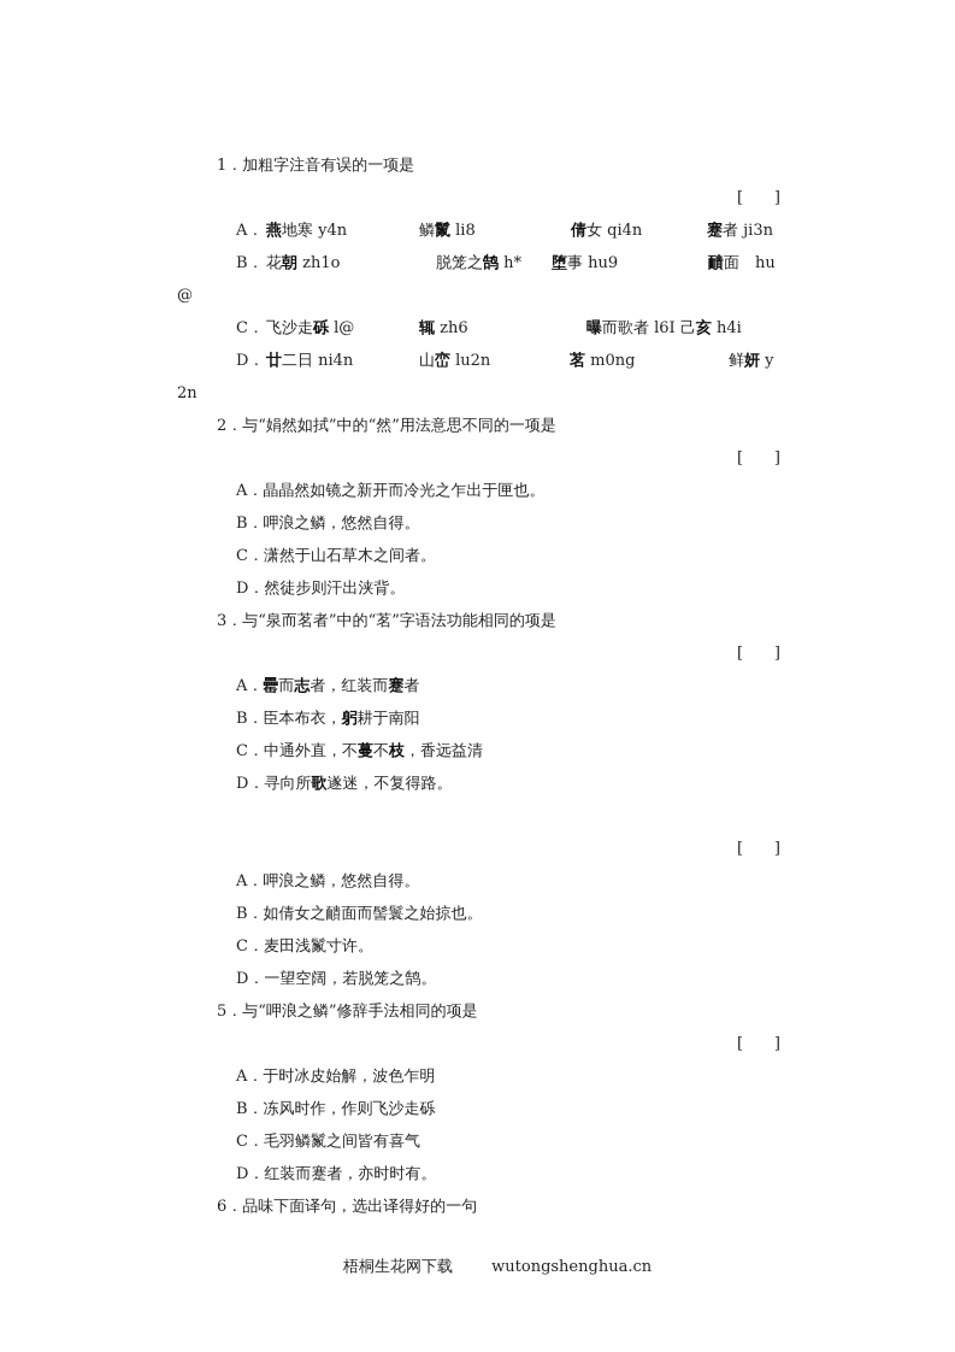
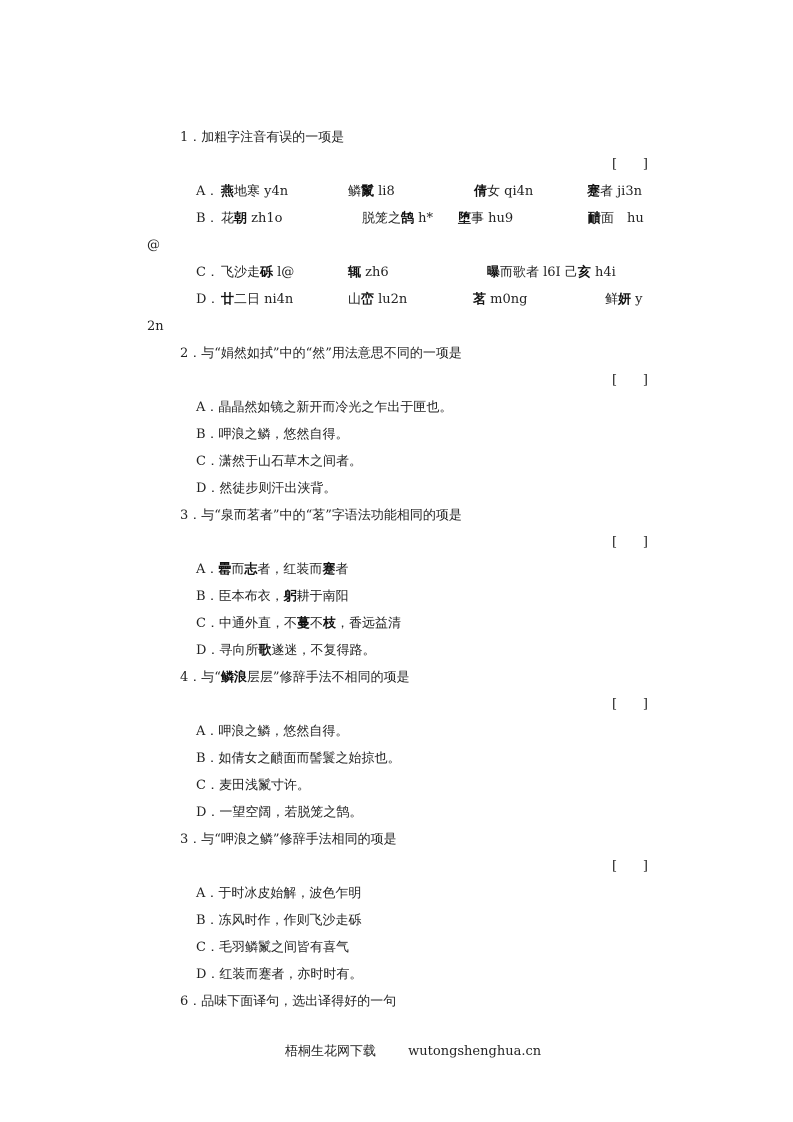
  1．加粗字注音有误的一项是
  [
  ]
  A．
  燕地寒 y4n
  鳞鬣 li8
  倩女 qi4n
  蹇者 ji3n
  B．
  花朝 zh1o
  脱笼之鹄 h*
  堕事 hu9
  靧面 hu
  @
  C．
  飞沙走砾 l@
  辄 zh6
  曝而歌者 l6I 己亥 h4i
  D．
  廿二日 ni4n
  山峦 lu2n
  茗 m0ng
  鲜妍 y
  2n
  2．与“娟然如拭”中的“然”用法意思不同的一项是
  [
  ]
  A．晶晶然如镜之新开而冷光之乍出于匣也。
  B．呷浪之鳞，悠然自得。
  C．潇然于山石草木之间者。
  D．然徒步则汗出浃背。
  3．与“泉而茗者”中的“茗”字语法功能相同的项是
  [
  ]
  A．罍而志者，红装而蹇者
  B．臣本布衣，躬耕于南阳
  C．中通外直，不蔓不枝，香远益清
  D．寻向所歌遂迷，不复得路。
+ 4．与“鳞浪层层”修辞手法不相同的项是
  [
  ]
  A．呷浪之鳞，悠然自得。
  B．如倩女之靧面而髻鬟之始掠也。
  C．麦田浅鬣寸许。
  D．一望空阔，若脱笼之鹄。
- 5．与“呷浪之鳞”修辞手法相同的项是
+ 3．与“呷浪之鳞”修辞手法相同的项是
  [
  ]
  A．于时冰皮始解，波色乍明
  B．冻风时作，作则飞沙走砾
  C．毛羽鳞鬣之间皆有喜气
  D．红装而蹇者，亦时时有。
  6．品味下面译句，选出译得好的一句
  梧桐生花网下载 wutongshenghua.cn
